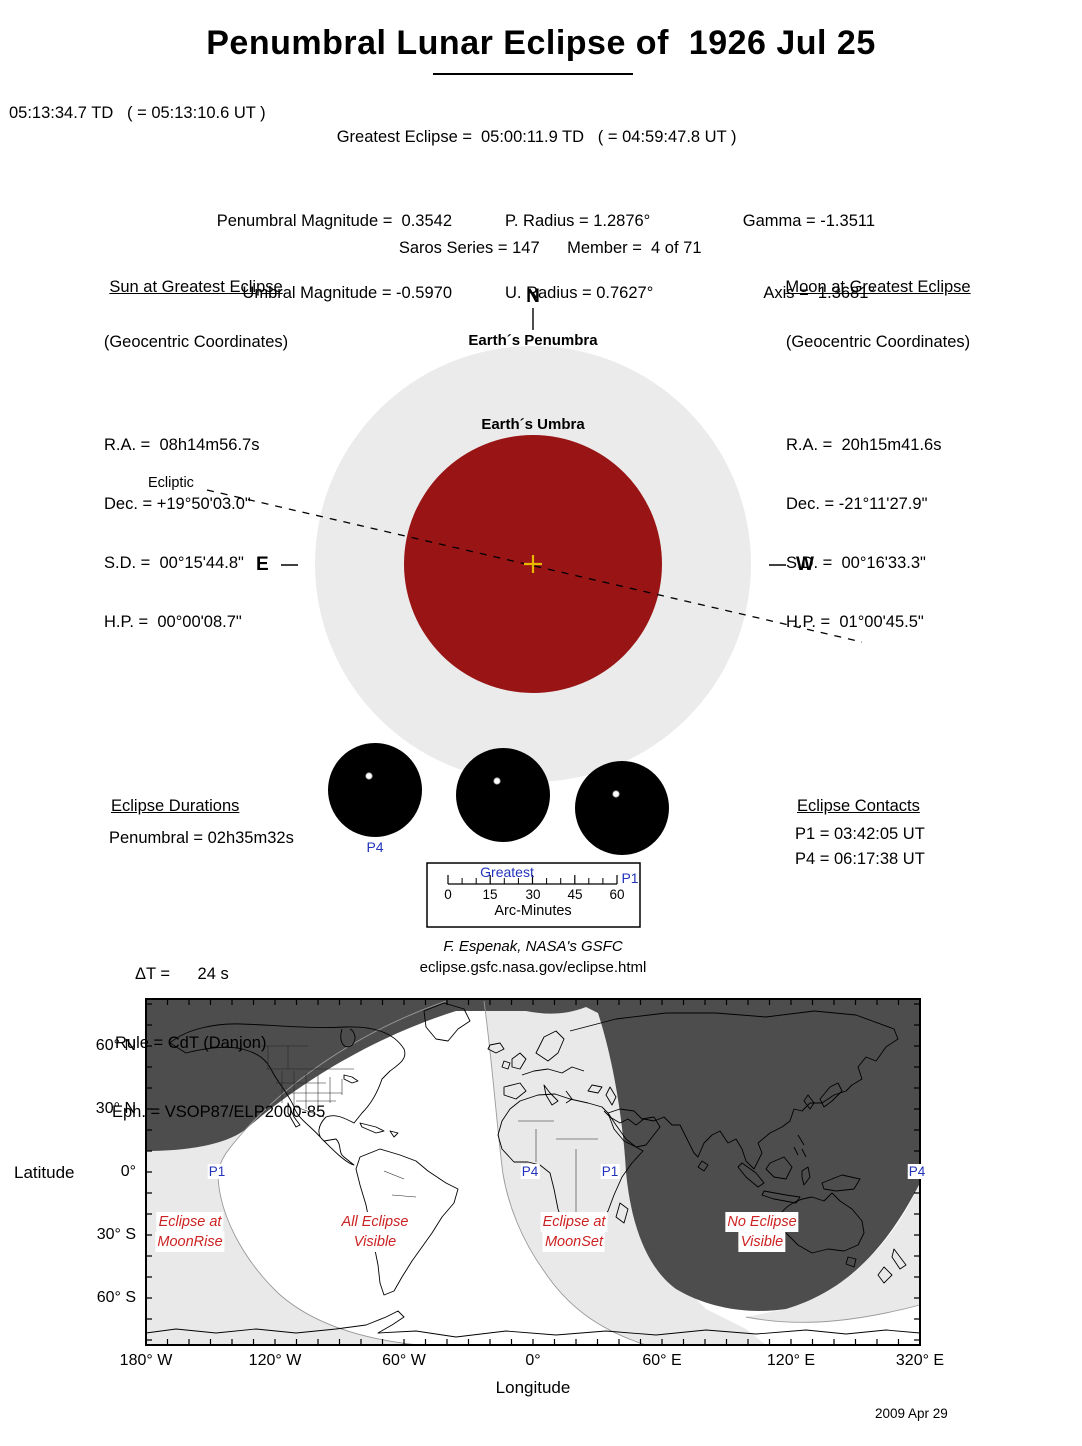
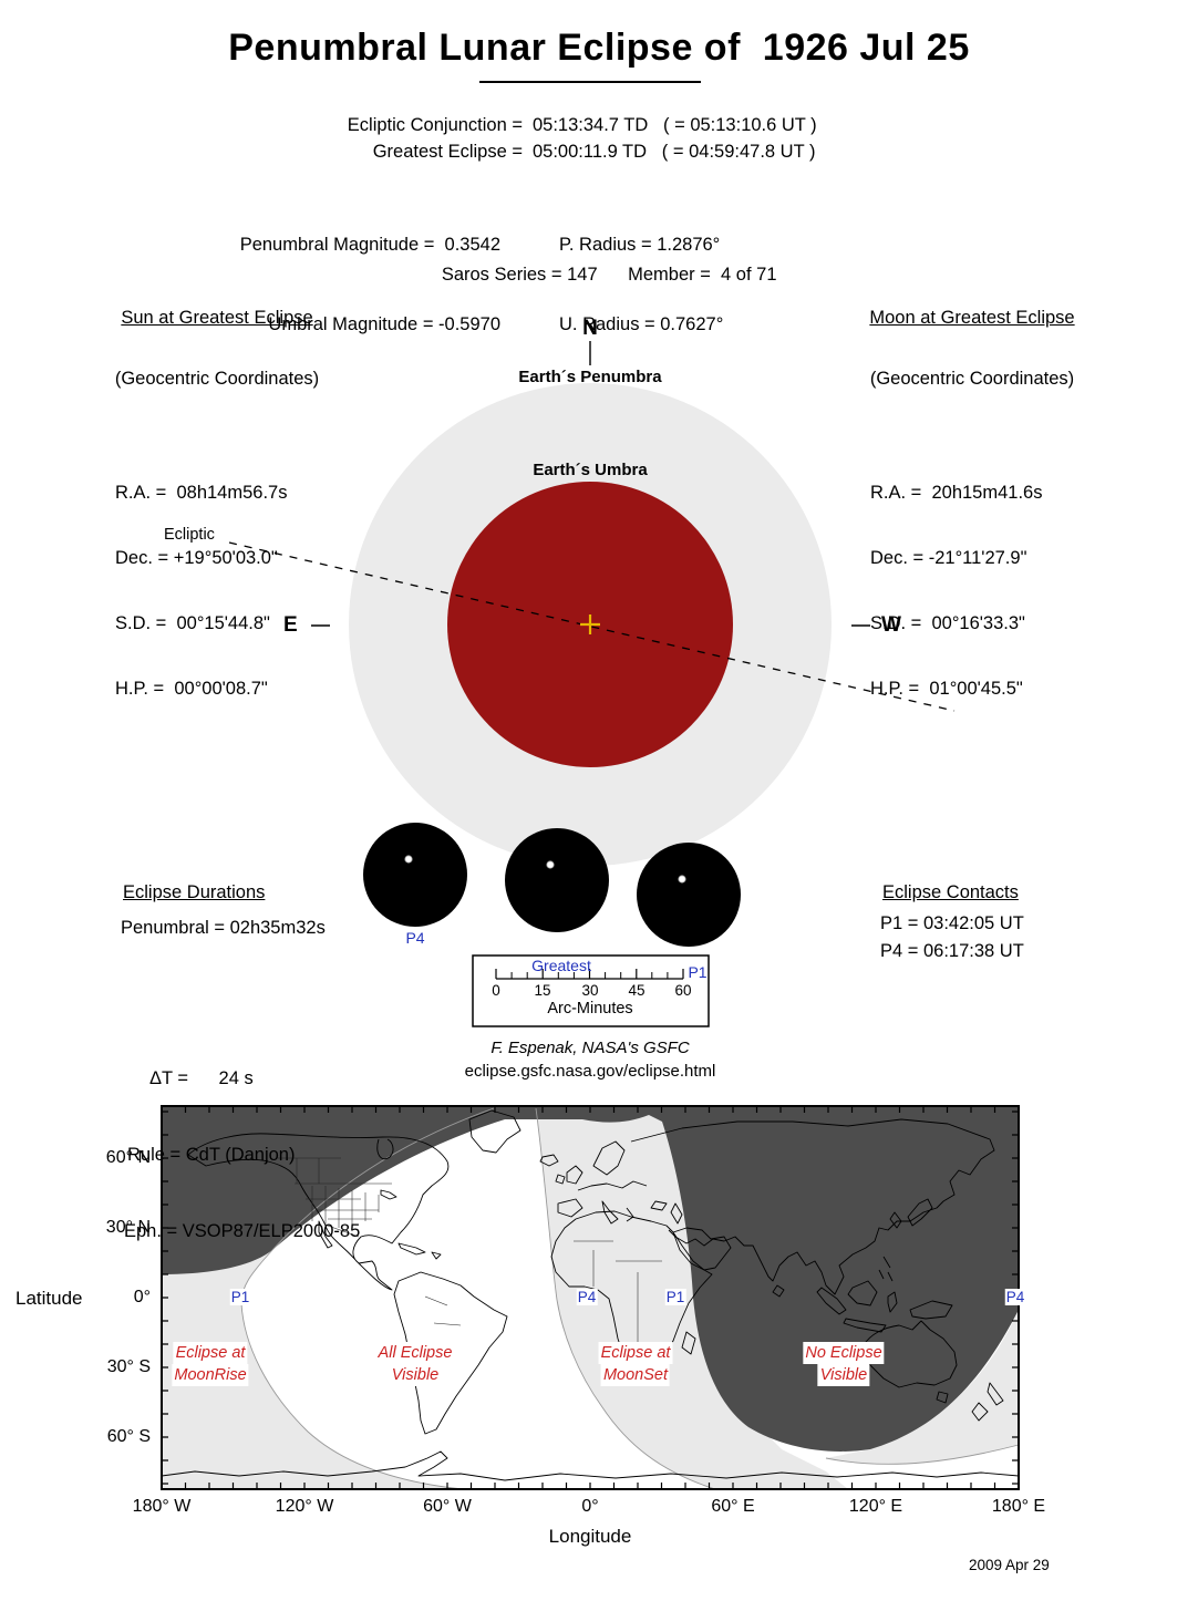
  Penumbral Lunar Eclipse of 1926 Jul 25
+ Ecliptic Conjunction =
  05:13:34.7 TD ( = 05:13:10.6 UT )
  Greatest Eclipse =
  05:00:11.9 TD ( = 04:59:47.8 UT )
  Penumbral Magnitude = 0.3542
  Umbral Magnitude = -0.5970
  P. Radius = 1.2876°
  U. Radius = 0.7627°
- Gamma = -1.3511
- Axis = 1.3681°
  Saros Series = 147 Member = 4 of 71
  Sun at Greatest Eclipse
  (Geocentric Coordinates)
  R.A. = 08h14m56.7s
  Dec. = +19°50'03.0"
  S.D. = 00°15'44.8"
  H.P. = 00°00'08.7"
  Moon at Greatest Eclipse
  (Geocentric Coordinates)
  R.A. = 20h15m41.6s
  Dec. = -21°11'27.9"
  S.D. = 00°16'33.3"
  H.P. = 01°00'45.5"
  N
  Earth´s Penumbra
  Earth´s Umbra
  Ecliptic
  E
  W
  P4
  Greatest
  P1
  0
  15
  30
  45
  60
  Arc-Minutes
  Eclipse Durations
  Penumbral = 02h35m32s
  ΔT = 24 s
  Rule = CdT (Danjon)
  Eph. = VSOP87/ELP2000-85
  Eclipse Contacts
  P1 = 03:42:05 UT
  P4 = 06:17:38 UT
  F. Espenak, NASA's GSFC
  eclipse.gsfc.nasa.gov/eclipse.html
  Latitude
  60° N
  30° N
  0°
  30° S
  60° S
  180° W
  120° W
  60° W
  0°
  60° E
  120° E
- 320° E
+ 180° E
  Longitude
  P1
  P4
  P1
  P4
  Eclipse at
  MoonRise
  All Eclipse
  Visible
  Eclipse at
  MoonSet
  No Eclipse
  Visible
  2009 Apr 29
